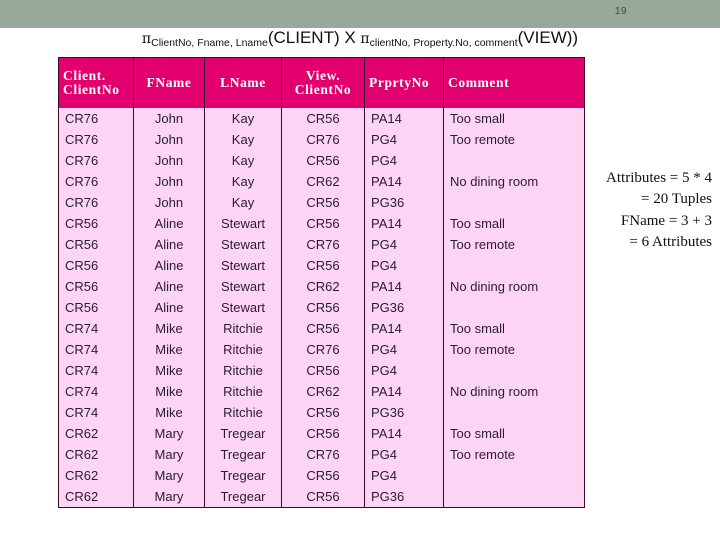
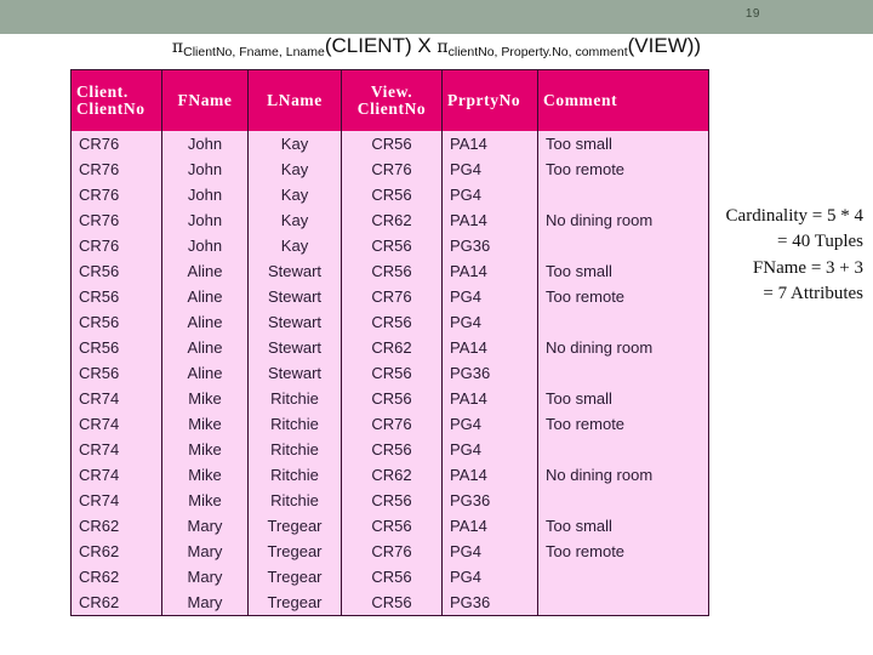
  19
  πClientNo, Fname, Lname(CLIENT) X πclientNo, Property.No, comment(VIEW))
  Client. ClientNo	FName	LName	View. ClientNo	PrprtyNo	Comment
  CR76	John	Kay	CR56	PA14	Too small
  CR76	John	Kay	CR76	PG4	Too remote
  CR76	John	Kay	CR56	PG4
  CR76	John	Kay	CR62	PA14	No dining room
  CR76	John	Kay	CR56	PG36
  CR56	Aline	Stewart	CR56	PA14	Too small
  CR56	Aline	Stewart	CR76	PG4	Too remote
  CR56	Aline	Stewart	CR56	PG4
  CR56	Aline	Stewart	CR62	PA14	No dining room
  CR56	Aline	Stewart	CR56	PG36
  CR74	Mike	Ritchie	CR56	PA14	Too small
  CR74	Mike	Ritchie	CR76	PG4	Too remote
  CR74	Mike	Ritchie	CR56	PG4
  CR74	Mike	Ritchie	CR62	PA14	No dining room
  CR74	Mike	Ritchie	CR56	PG36
  CR62	Mary	Tregear	CR56	PA14	Too small
  CR62	Mary	Tregear	CR76	PG4	Too remote
  CR62	Mary	Tregear	CR56	PG4
  CR62	Mary	Tregear	CR56	PG36
- Attributes = 5 * 4
+ Cardinality = 5 * 4
- = 20 Tuples
+ = 40 Tuples
  FName = 3 + 3
- = 6 Attributes
+ = 7 Attributes
